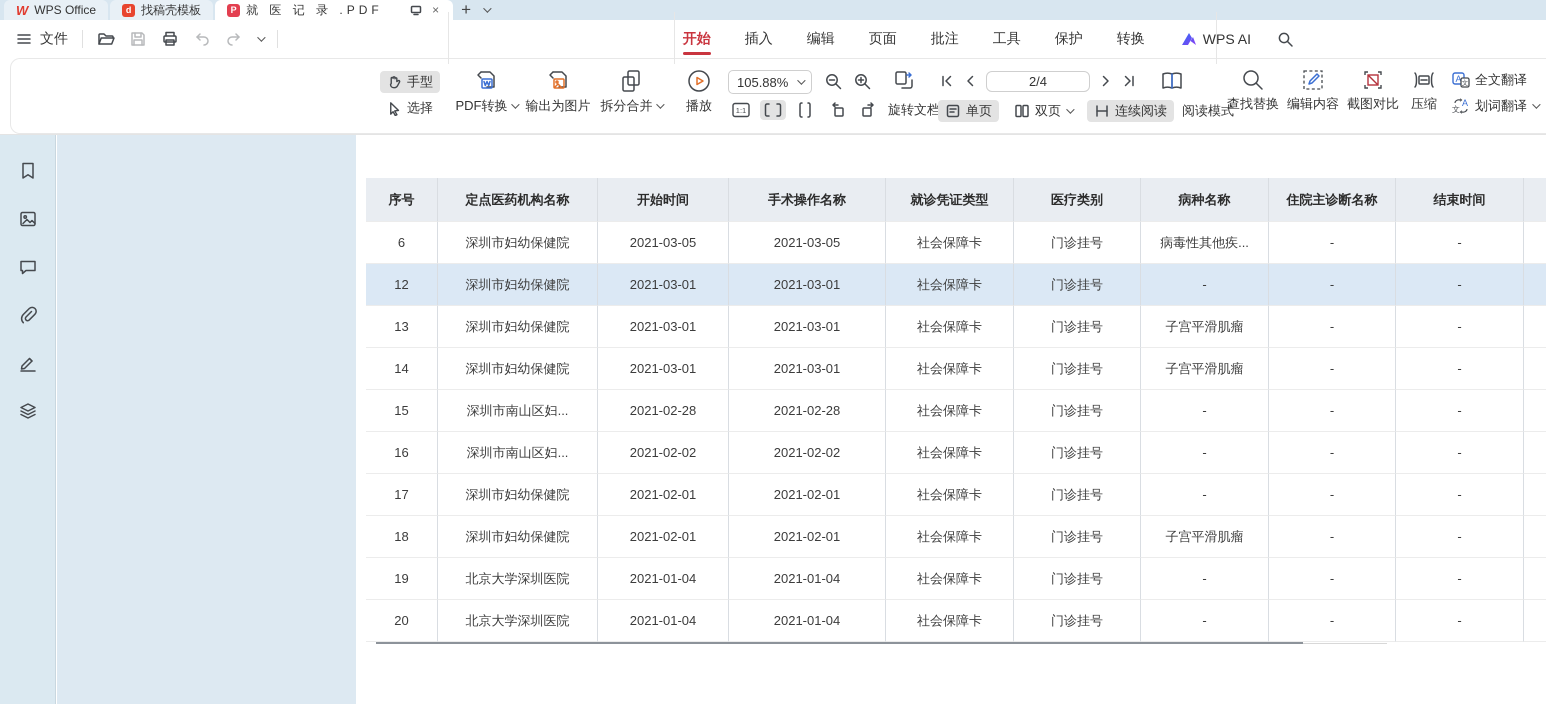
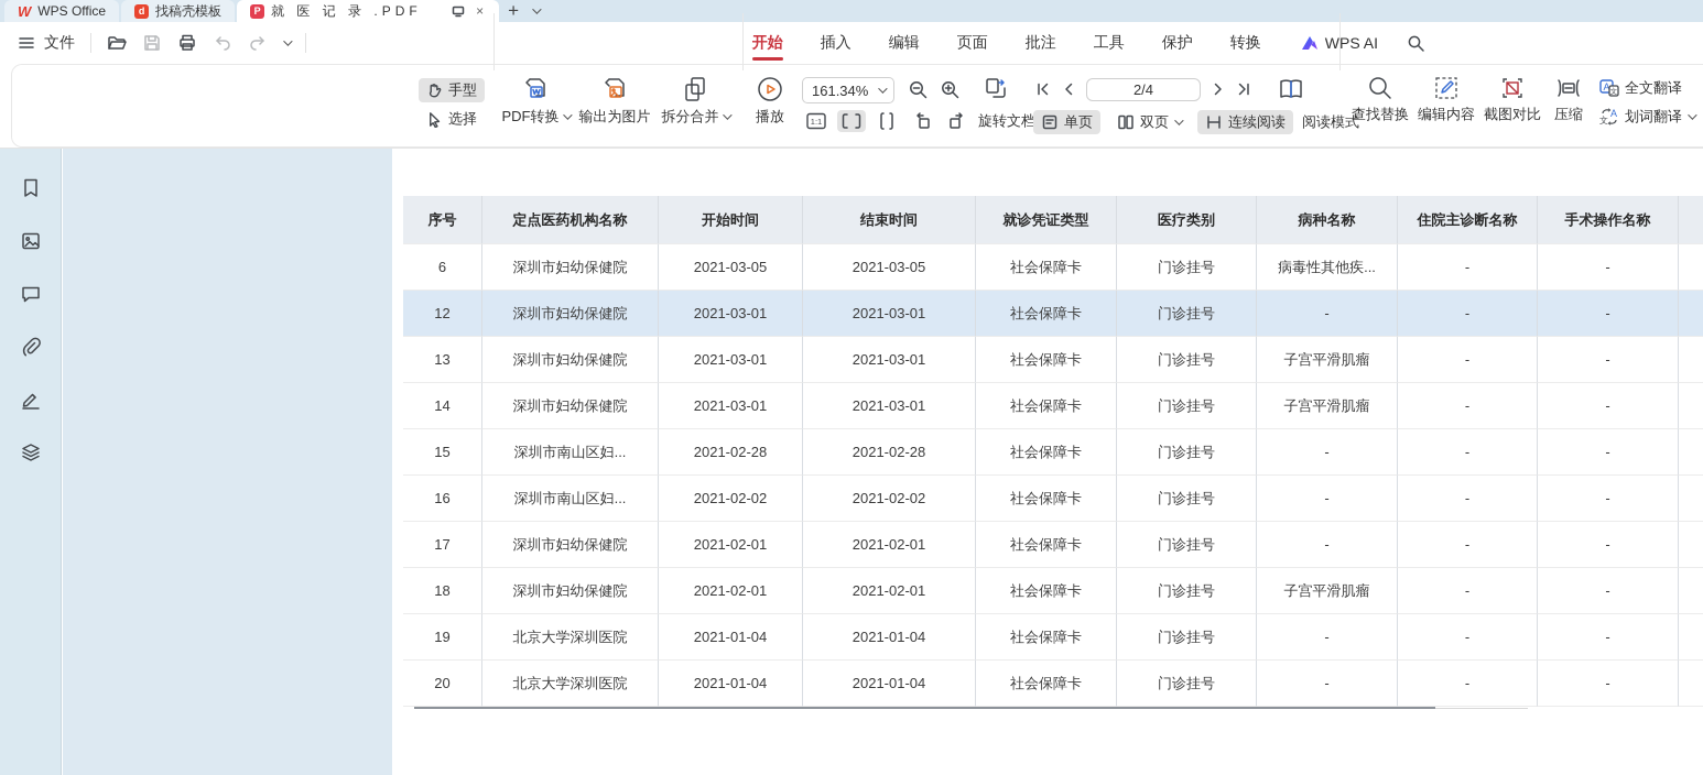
  W
  WPS Office
  d
  找稿壳模板
  P
  就 医 记 录 .PDF
  ×
  +
  文件
  开始
  插入
  编辑
  页面
  批注
  工具
  保护
  转换
  WPS AI
  手型
  选择
  PDF转换
  输出为图片
  拆分合并
  播放
- 105.88%
+ 161.34%
  1:1
  旋转文档
  2/4
  单页
  双页
  连续阅读
  阅读模式
  查找替换
  编辑内容
  截图对比
  压缩
  A
  全文翻译
  文
  A
  划词翻译
  序号
  定点医药机构名称
  开始时间
- 手术操作名称
+ 结束时间
  就诊凭证类型
  医疗类别
  病种名称
  住院主诊断名称
- 结束时间
+ 手术操作名称
  6
  深圳市妇幼保健院
  2021-03-05
  2021-03-05
  社会保障卡
  门诊挂号
  病毒性其他疾...
  -
  -
  12
  深圳市妇幼保健院
  2021-03-01
  2021-03-01
  社会保障卡
  门诊挂号
  -
  -
  -
  13
  深圳市妇幼保健院
  2021-03-01
  2021-03-01
  社会保障卡
  门诊挂号
  子宫平滑肌瘤
  -
  -
  14
  深圳市妇幼保健院
  2021-03-01
  2021-03-01
  社会保障卡
  门诊挂号
  子宫平滑肌瘤
  -
  -
  15
  深圳市南山区妇...
  2021-02-28
  2021-02-28
  社会保障卡
  门诊挂号
  -
  -
  -
  16
  深圳市南山区妇...
  2021-02-02
  2021-02-02
  社会保障卡
  门诊挂号
  -
  -
  -
  17
  深圳市妇幼保健院
  2021-02-01
  2021-02-01
  社会保障卡
  门诊挂号
  -
  -
  -
  18
  深圳市妇幼保健院
  2021-02-01
  2021-02-01
  社会保障卡
  门诊挂号
  子宫平滑肌瘤
  -
  -
  19
  北京大学深圳医院
  2021-01-04
  2021-01-04
  社会保障卡
  门诊挂号
  -
  -
  -
  20
  北京大学深圳医院
  2021-01-04
  2021-01-04
  社会保障卡
  门诊挂号
  -
  -
  -
